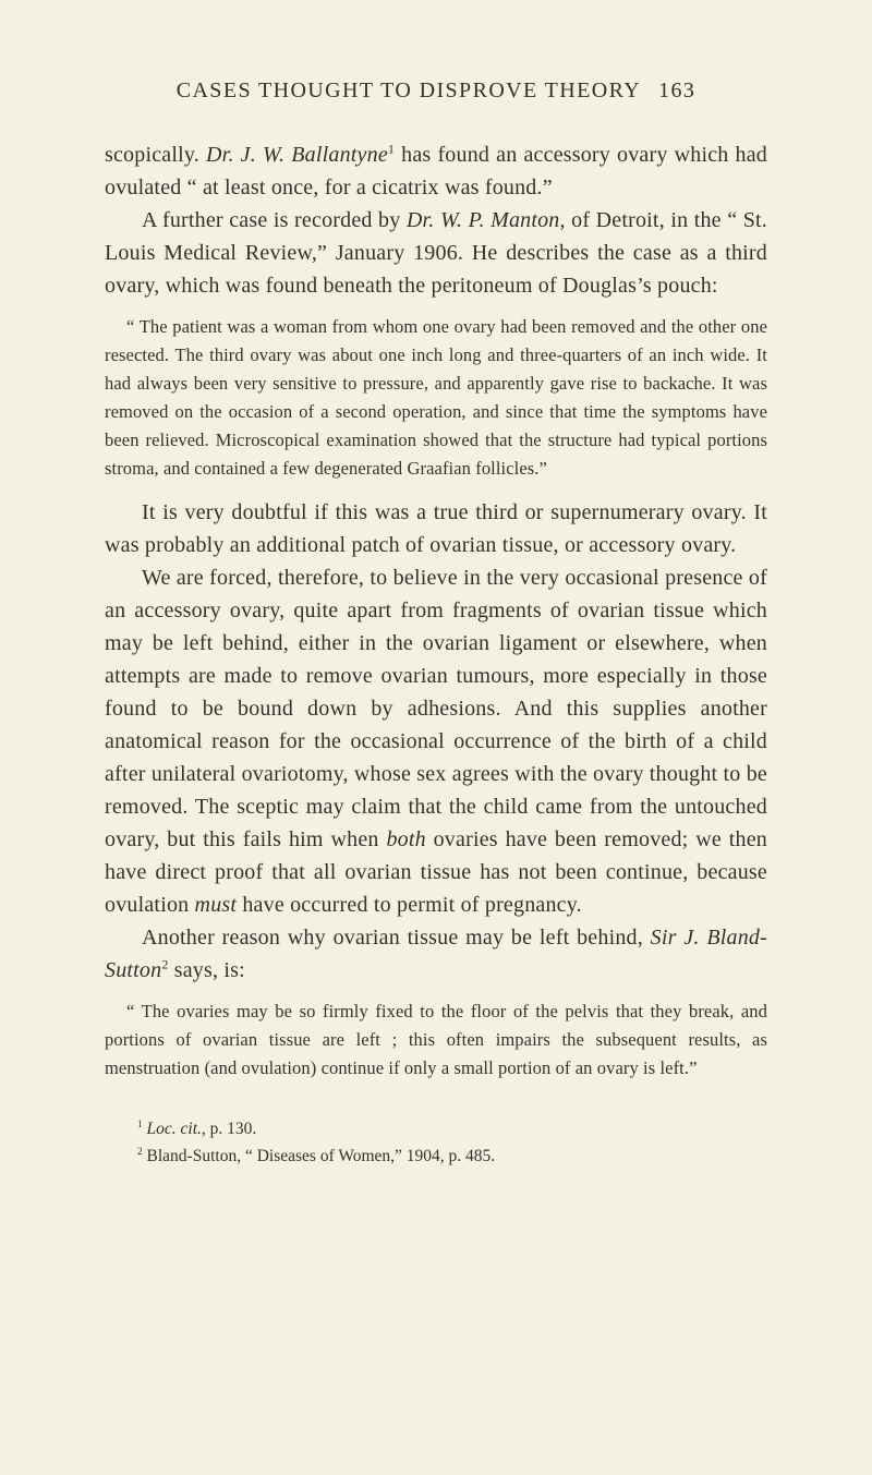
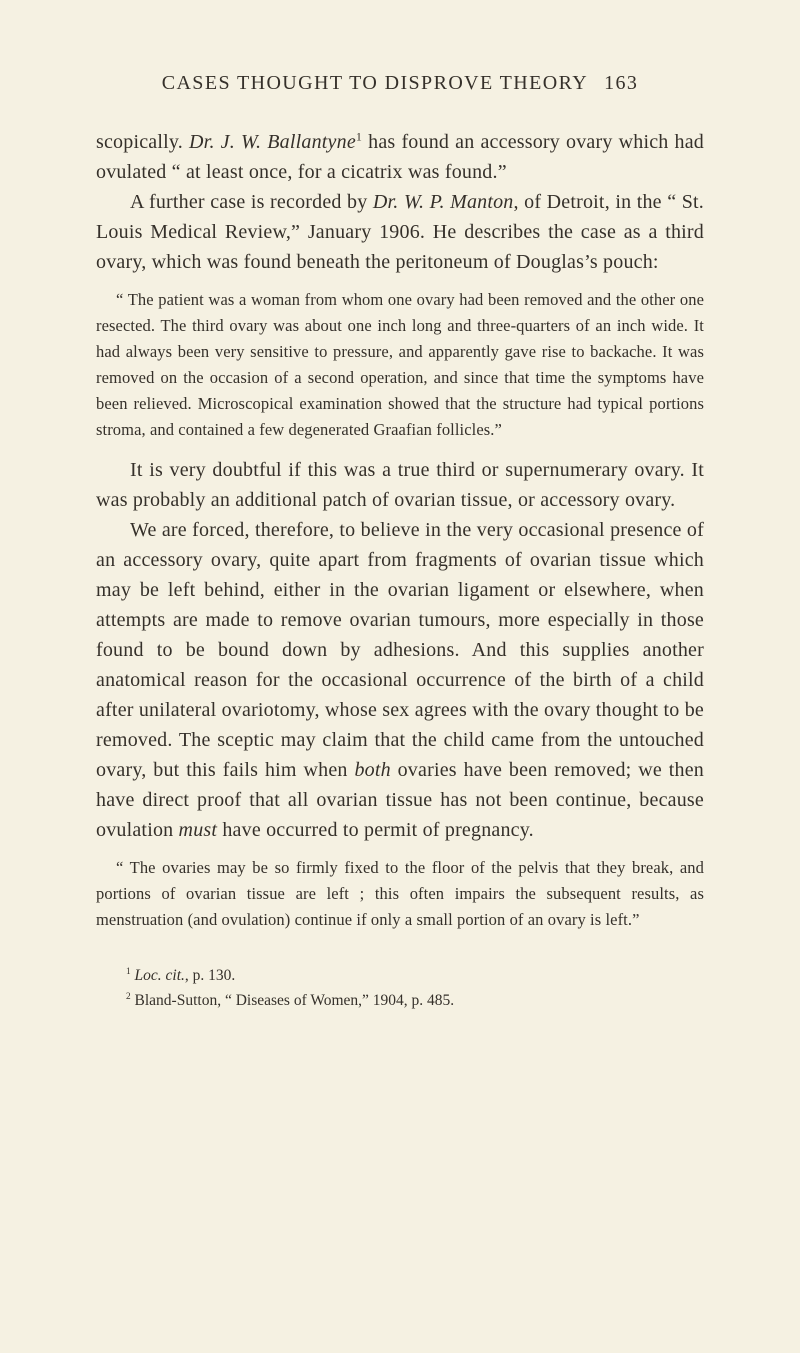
  CASES THOUGHT TO DISPROVE THEORY
  163
  scopically. Dr. J. W. Ballantyne1 has found an accessory ovary which had ovulated “ at least once, for a cicatrix was found.”
  A further case is recorded by Dr. W. P. Manton, of Detroit, in the “ St. Louis Medical Review,” January 1906. He describes the case as a third ovary, which was found beneath the peritoneum of Douglas’s pouch:
  “ The patient was a woman from whom one ovary had been removed and the other one resected. The third ovary was about one inch long and three-quarters of an inch wide. It had always been very sensitive to pressure, and apparently gave rise to backache. It was removed on the occasion of a second operation, and since that time the symptoms have been relieved. Microscopical examination showed that the structure had typical portions stroma, and contained a few degenerated Graafian follicles.”
  It is very doubtful if this was a true third or supernumerary ovary. It was probably an additional patch of ovarian tissue, or accessory ovary.
  We are forced, therefore, to believe in the very occasional presence of an accessory ovary, quite apart from fragments of ovarian tissue which may be left behind, either in the ovarian ligament or elsewhere, when attempts are made to remove ovarian tumours, more especially in those found to be bound down by adhesions. And this supplies another anatomical reason for the occasional occurrence of the birth of a child after unilateral ovariotomy, whose sex agrees with the ovary thought to be removed. The sceptic may claim that the child came from the untouched ovary, but this fails him when both ovaries have been removed; we then have direct proof that all ovarian tissue has not been continue, because ovulation must have occurred to permit of pregnancy.
- Another reason why ovarian tissue may be left behind, Sir J. Bland-Sutton2 says, is:
  “ The ovaries may be so firmly fixed to the floor of the pelvis that they break, and portions of ovarian tissue are left ; this often impairs the subsequent results, as menstruation (and ovulation) continue if only a small portion of an ovary is left.”
  1 Loc. cit., p. 130.
  2 Bland-Sutton, “ Diseases of Women,” 1904, p. 485.
